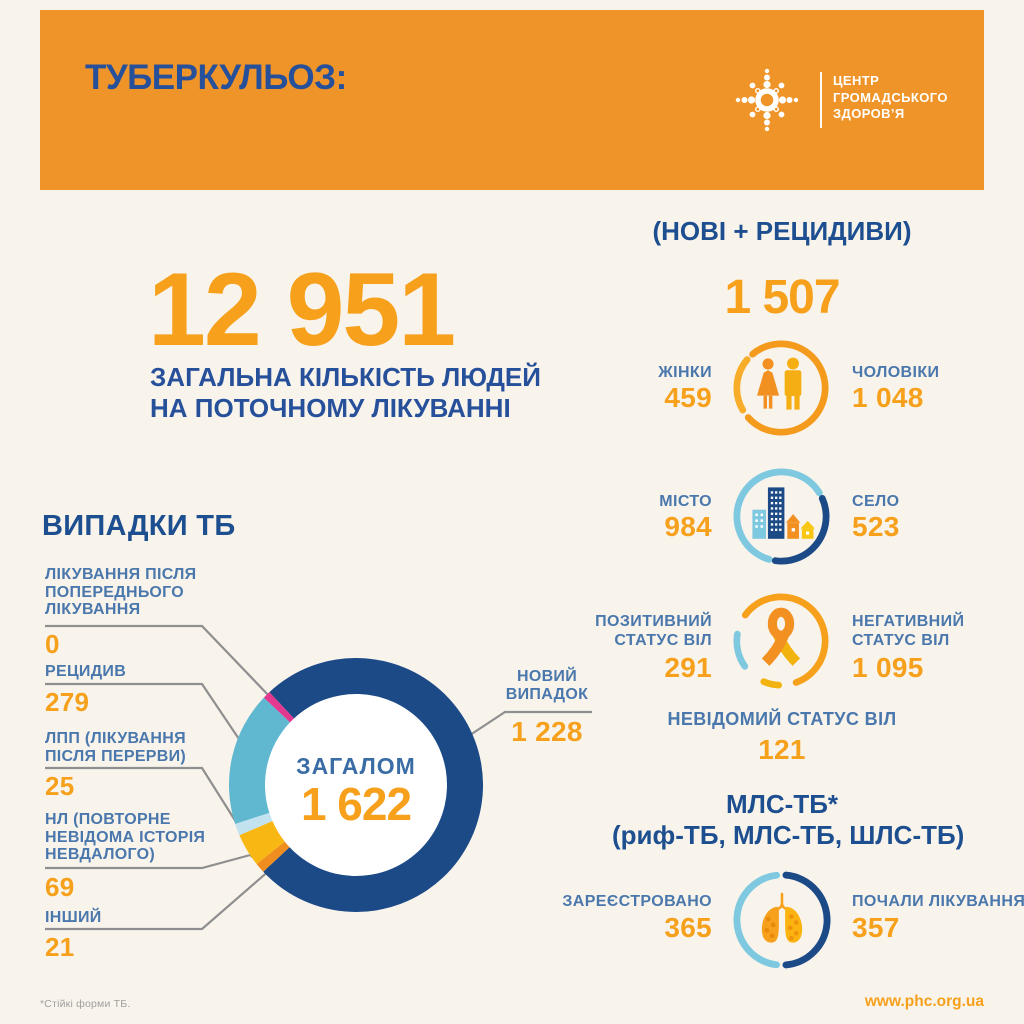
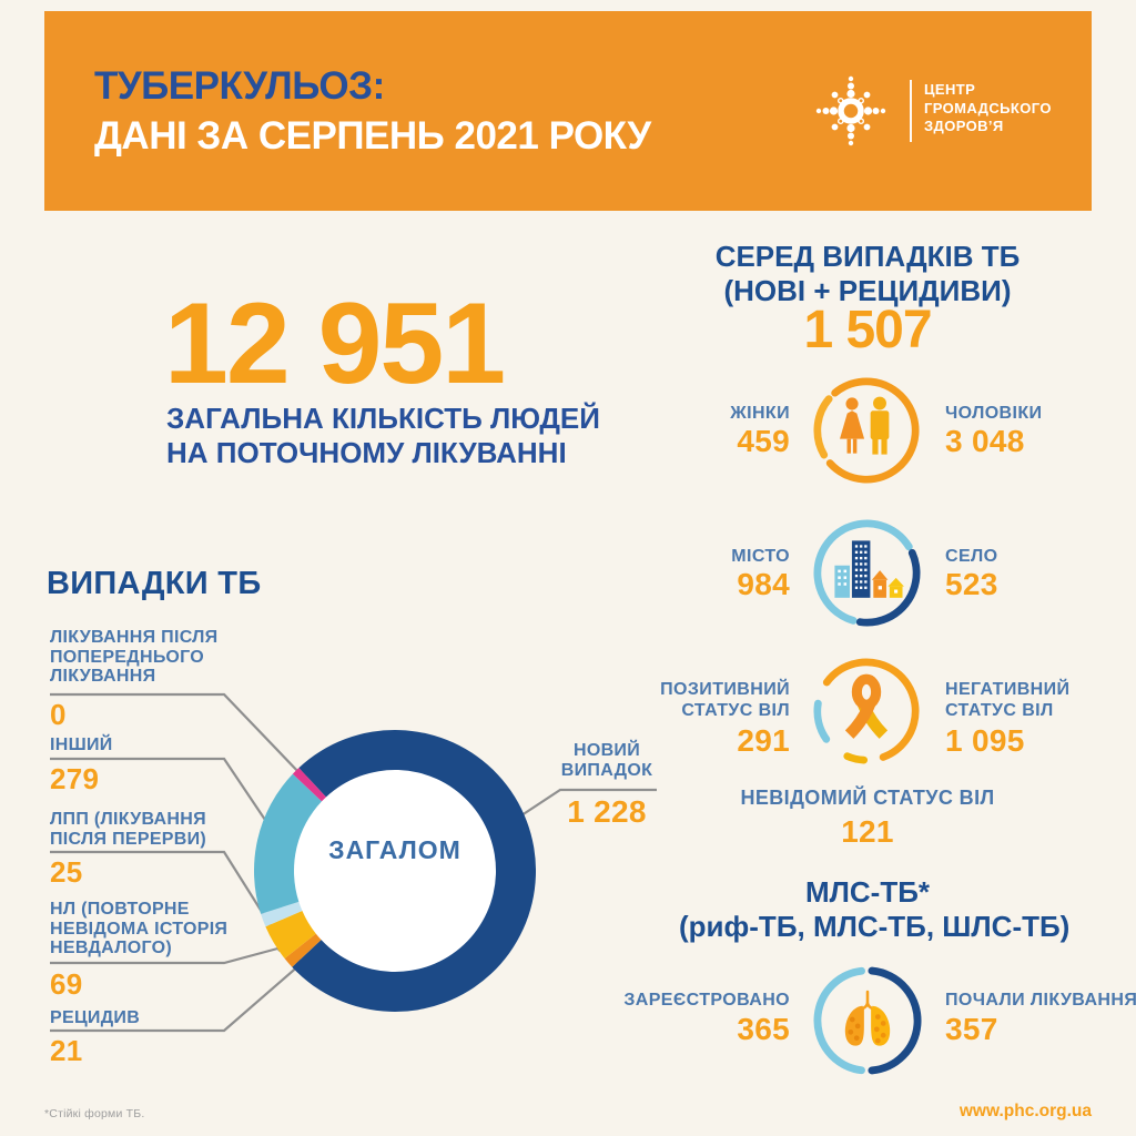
  ТУБЕРКУЛЬОЗ:
+ ДАНІ ЗА СЕРПЕНЬ 2021 РОКУ
  ЦЕНТР
  ГРОМАДСЬКОГО
  ЗДОРОВ’Я
  12 951
  ЗАГАЛЬНА КІЛЬКІСТЬ ЛЮДЕЙ
  НА ПОТОЧНОМУ ЛІКУВАННІ
  ВИПАДКИ ТБ
  ЗАГАЛОМ
- 1 622
  ЛІКУВАННЯ ПІСЛЯ
  ПОПЕРЕДНЬОГО
  ЛІКУВАННЯ
  0
- РЕЦИДИВ
+ ІНШИЙ
  279
  ЛПП (ЛІКУВАННЯ
  ПІСЛЯ ПЕРЕРВИ)
  25
  НЛ (ПОВТОРНЕ
  НЕВІДОМА ІСТОРІЯ
  НЕВДАЛОГО)
  69
- ІНШИЙ
+ РЕЦИДИВ
  21
  НОВИЙ
  ВИПАДОК
  1 228
+ СЕРЕД ВИПАДКІВ ТБ
  (НОВІ + РЕЦИДИВИ)
  1 507
  ЖІНКИ
  459
  ЧОЛОВІКИ
- 1 048
+ 3 048
  МІСТО
  984
  СЕЛО
  523
  ПОЗИТИВНИЙ
  СТАТУС ВІЛ
  291
  НЕГАТИВНИЙ
  СТАТУС ВІЛ
  1 095
  НЕВІДОМИЙ СТАТУС ВІЛ
  121
  МЛС-ТБ*
  (риф-ТБ, МЛС-ТБ, ШЛС-ТБ)
  ЗАРЕЄСТРОВАНО
  365
  ПОЧАЛИ ЛІКУВАННЯ
  357
  *Стійкі форми ТБ.
  www.phc.org.ua
